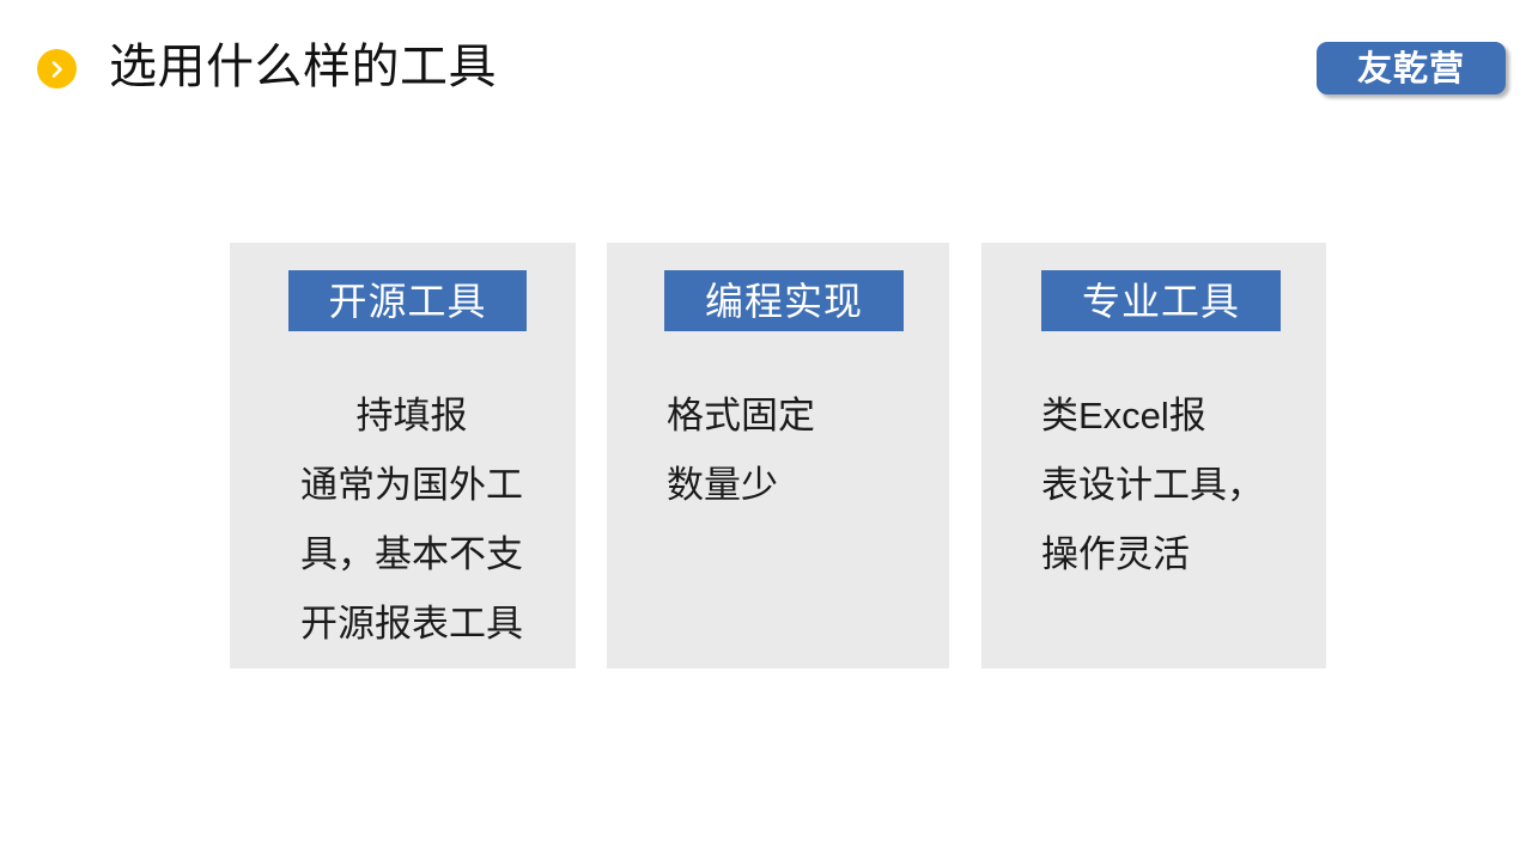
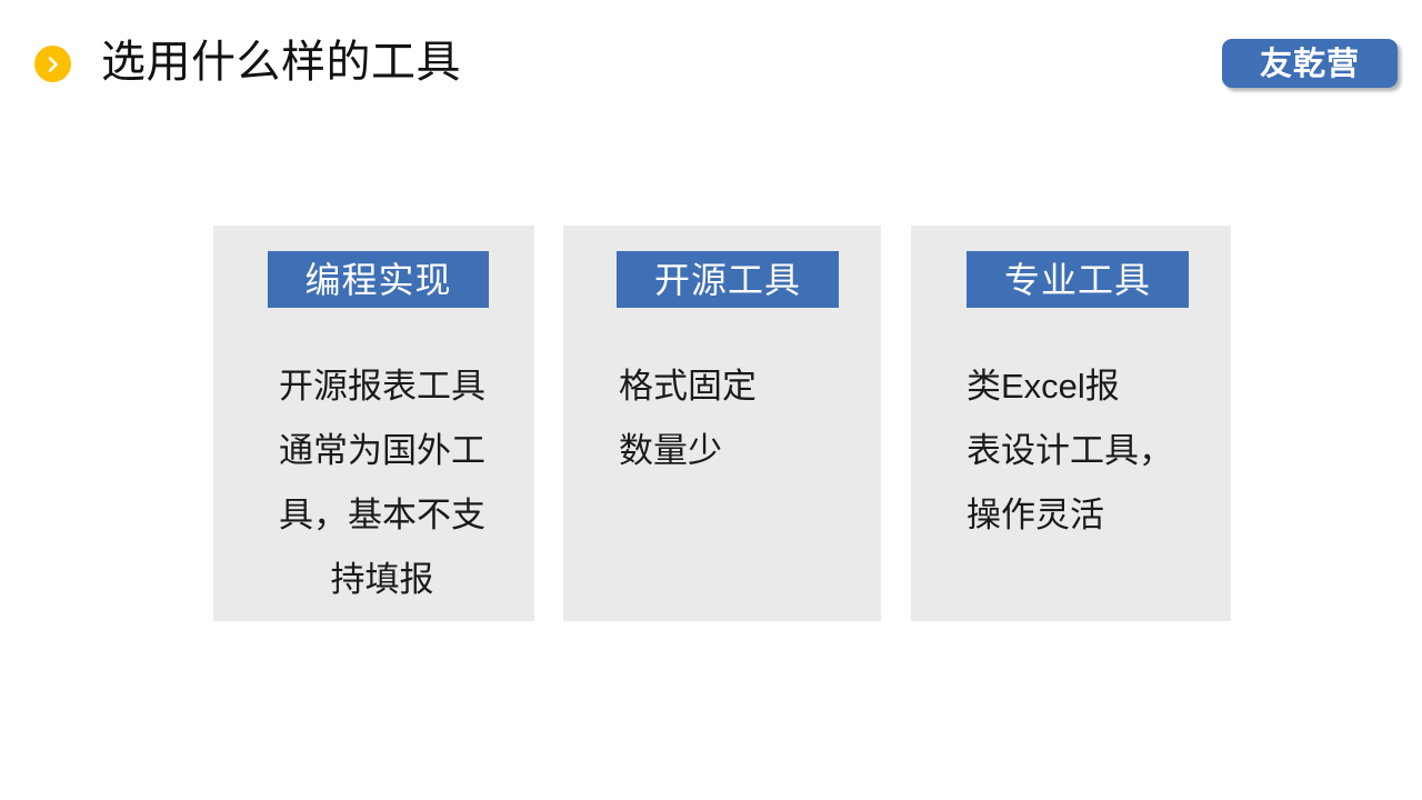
  选用什么样的工具
  友乾营
- 开源工具
+ 编程实现
- 持填报
+ 开源报表工具
  通常为国外工
  具，基本不支
- 开源报表工具
+ 持填报
- 编程实现
+ 开源工具
  格式固定
  数量少
  专业工具
  类Excel报
  表设计工具，
  操作灵活
